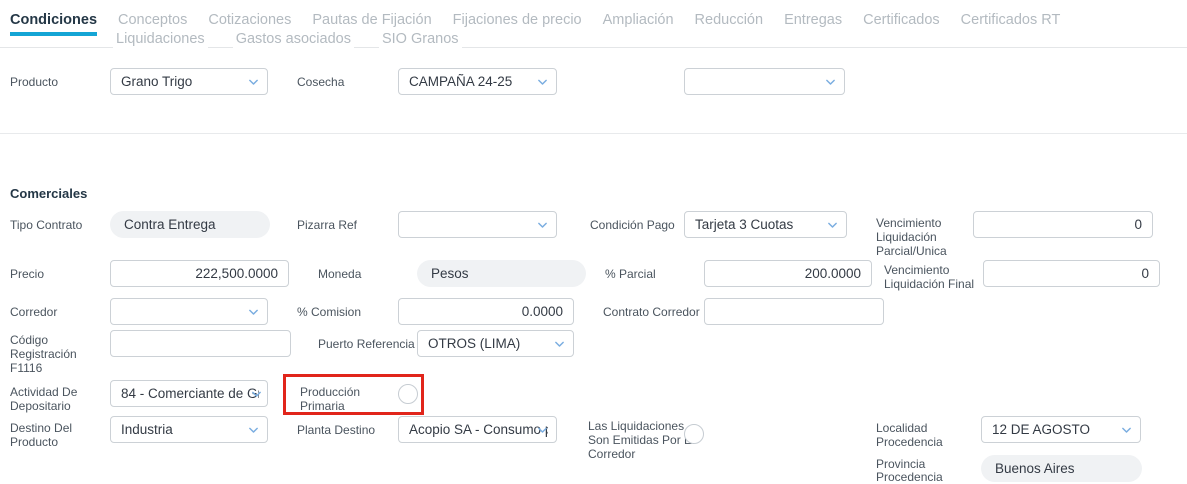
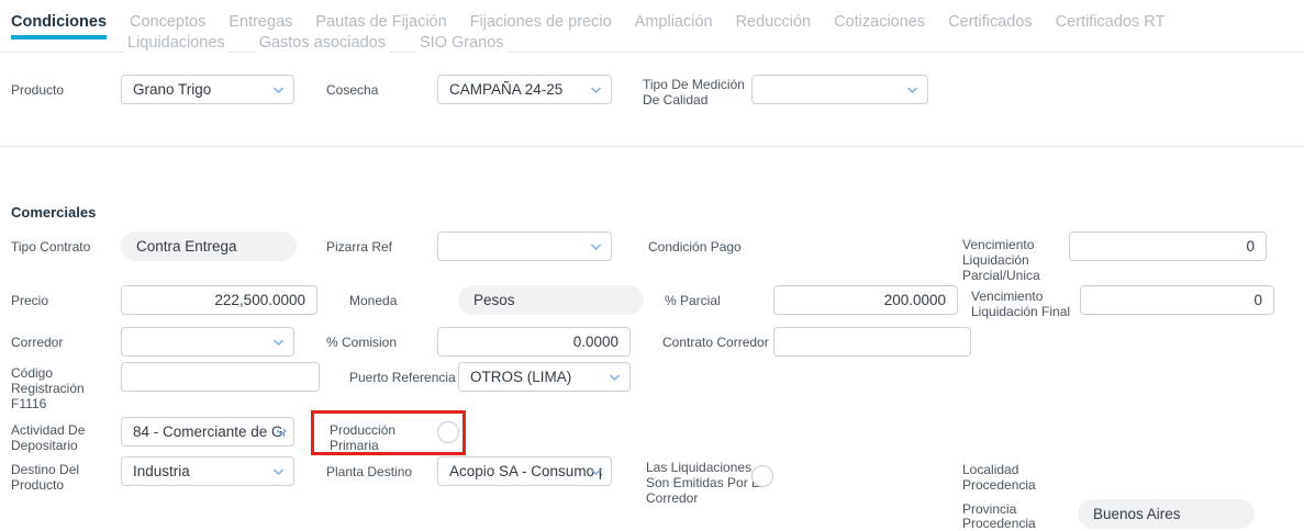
  Condiciones
  Conceptos
- Cotizaciones
+ Entregas
  Pautas de Fijación
  Fijaciones de precio
  Ampliación
  Reducción
- Entregas
+ Cotizaciones
  Certificados
  Certificados RT
  Liquidaciones
  Gastos asociados
  SIO Granos
  Producto
  Grano Trigo
  Cosecha
  CAMPAÑA 24-25
+ Tipo De Medición De Calidad
  Comerciales
  Tipo Contrato
  Contra Entrega
  Pizarra Ref
  Condición Pago
- Tarjeta 3 Cuotas
  Vencimiento Liquidación Parcial/Unica
  0
  Precio
  222,500.0000
  Moneda
  Pesos
  % Parcial
  200.0000
  Vencimiento Liquidación Final
  0
  Corredor
  % Comision
  0.0000
  Contrato Corredor
  Código Registración F1116
  Puerto Referencia
  OTROS (LIMA)
  Actividad De Depositario
  84 - Comerciante de G
  Producción Primaria
  Destino Del Producto
  Industria
  Planta Destino
  Acopio SA - Consumo
  Las Liquidaciones Son Emitidas Por Corredor
  Localidad Procedencia
- 12 DE AGOSTO
  Provincia Procedencia
  Buenos Aires
